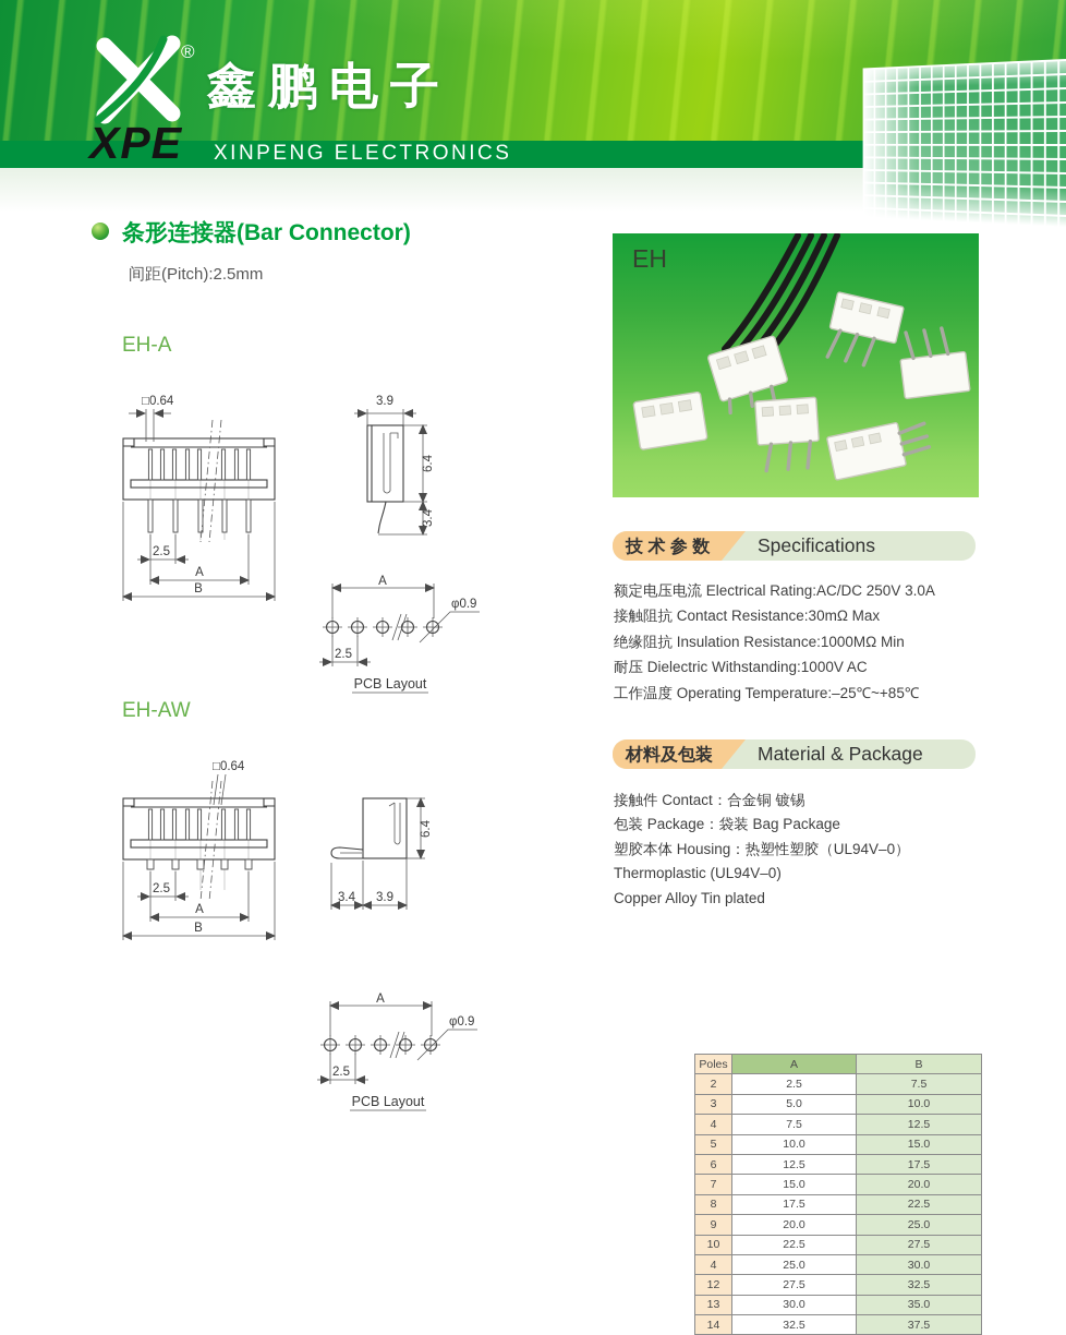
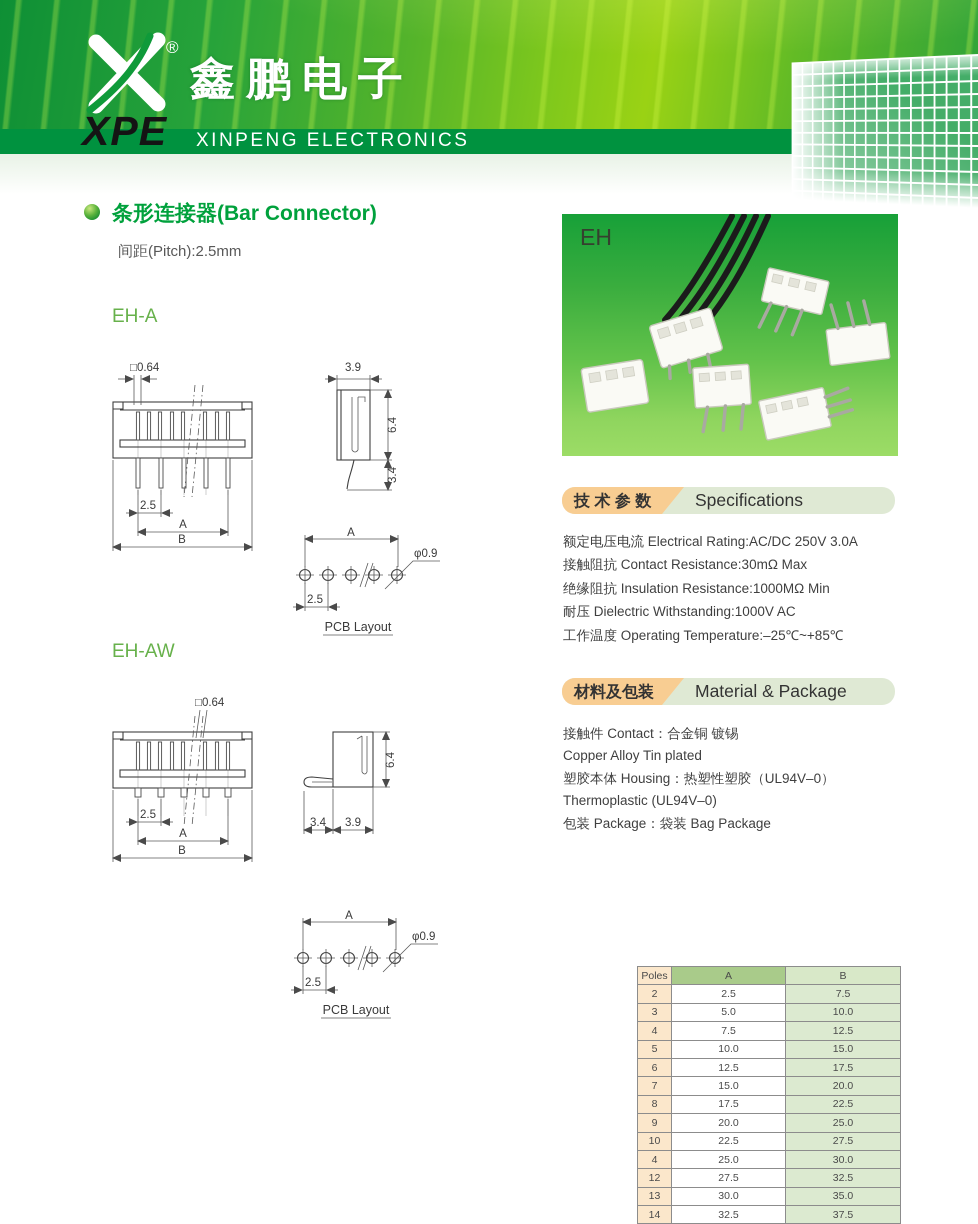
  ®
  XPE
  鑫鹏电子
  XINPENG ELECTRONICS
  条形连接器(Bar Connector)
  间距(Pitch):2.5mm
  EH-A
  EH-AW
  □0.64
  2.5
  A
  B
  3.9
  A
  φ0.9
  2.5
  PCB Layout
  □0.64
  2.5
  A
  B
  3.4
  3.9
  A
  φ0.9
  2.5
  PCB Layout
  EH
  技 术 参 数
  Specifications
  额定电压电流 Electrical Rating:AC/DC 250V 3.0A
  接触阻抗 Contact Resistance:30mΩ Max
  绝缘阻抗 Insulation Resistance:1000MΩ Min
  耐压 Dielectric Withstanding:1000V AC
  工作温度 Operating Temperature:–25℃~+85℃
  材料及包装
  Material & Package
  接触件 Contact：合金铜 镀锡
- 包装 Package：袋装 Bag Package
+ Copper Alloy Tin plated
  塑胶本体 Housing：热塑性塑胶（UL94V–0）
  Thermoplastic (UL94V–0)
- Copper Alloy Tin plated
+ 包装 Package：袋装 Bag Package
  Poles	A	B
  2	2.5	7.5
  3	5.0	10.0
  4	7.5	12.5
  5	10.0	15.0
  6	12.5	17.5
  7	15.0	20.0
  8	17.5	22.5
  9	20.0	25.0
  10	22.5	27.5
  4	25.0	30.0
  12	27.5	32.5
  13	30.0	35.0
  14	32.5	37.5
